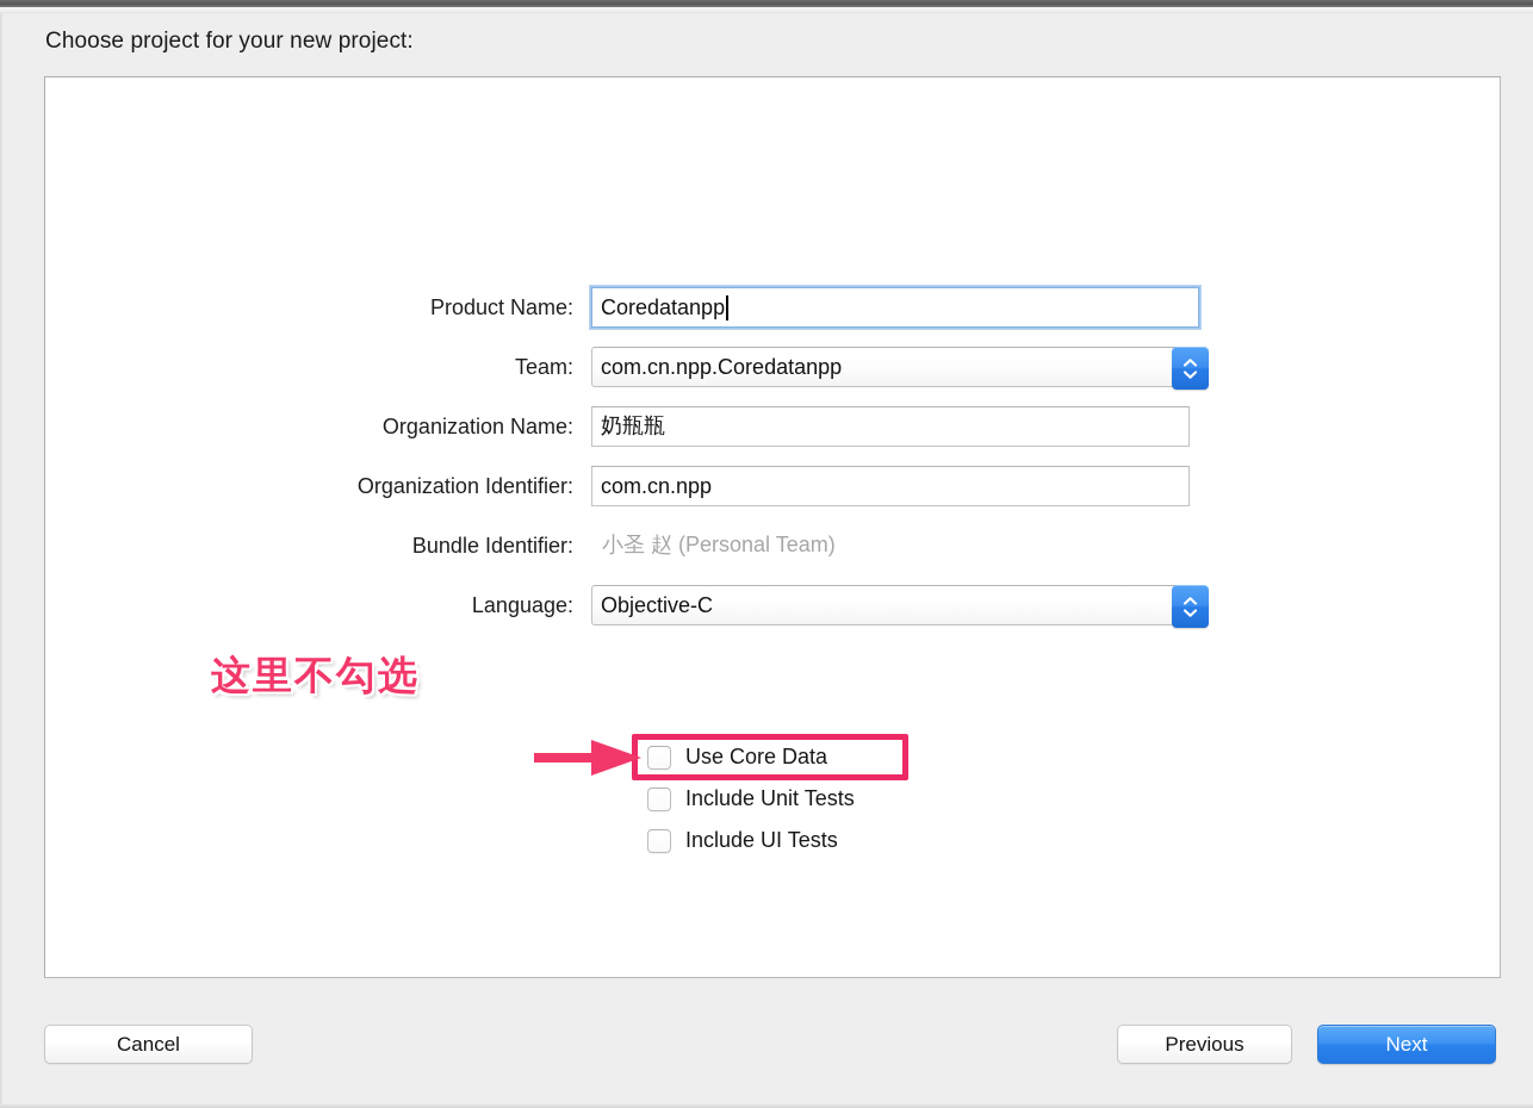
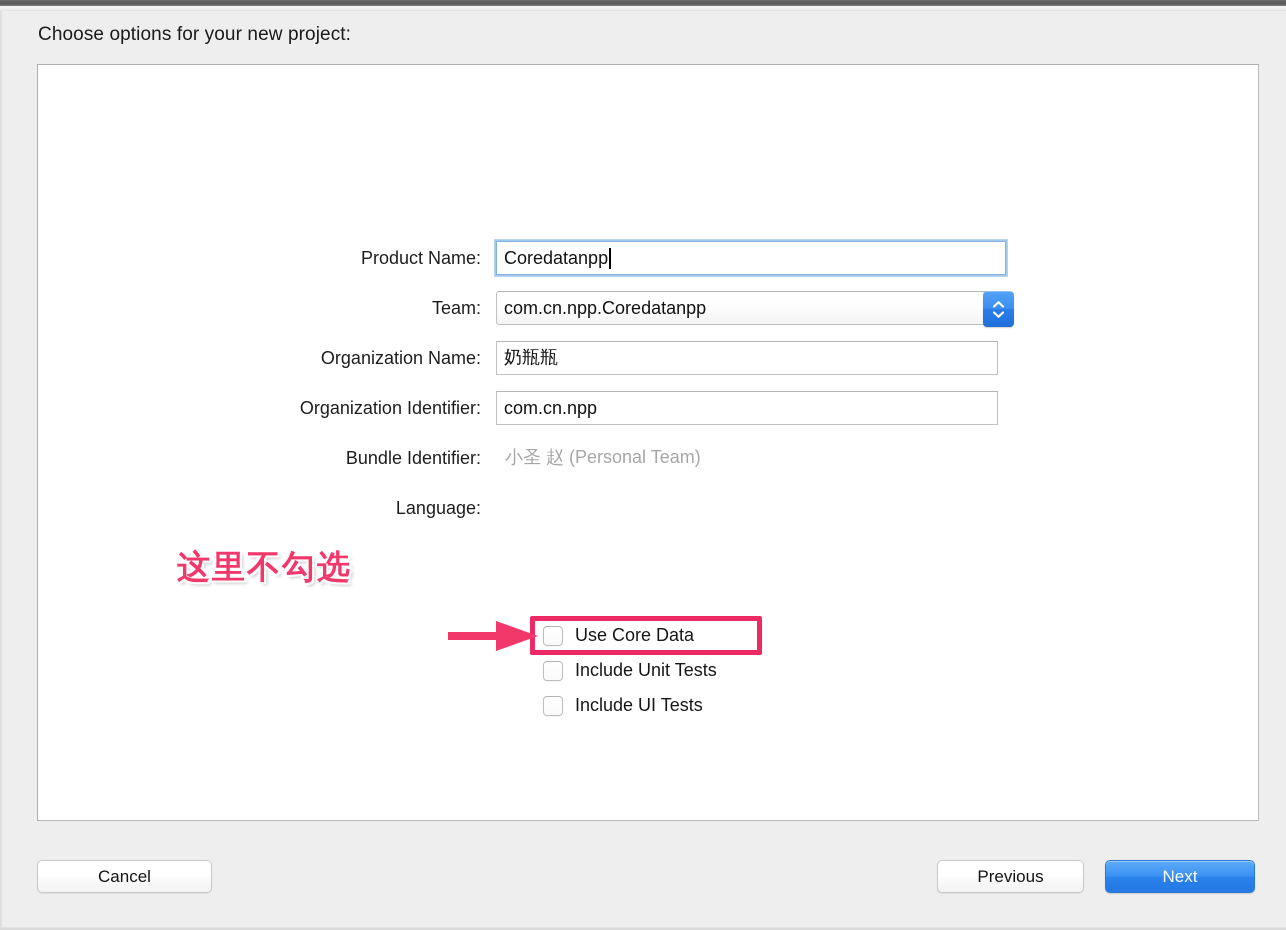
- Choose project for your new project:
+ Choose options for your new project:
  Product Name:
  Coredatanpp
  Team:
  com.cn.npp.Coredatanpp
  Organization Name:
  奶瓶瓶
  Organization Identifier:
  com.cn.npp
  Bundle Identifier:
  小圣 赵 (Personal Team)
  Language:
- Objective-C
  Use Core Data
  Include Unit Tests
  Include UI Tests
  这里不勾选
  Cancel
  Previous
  Next
